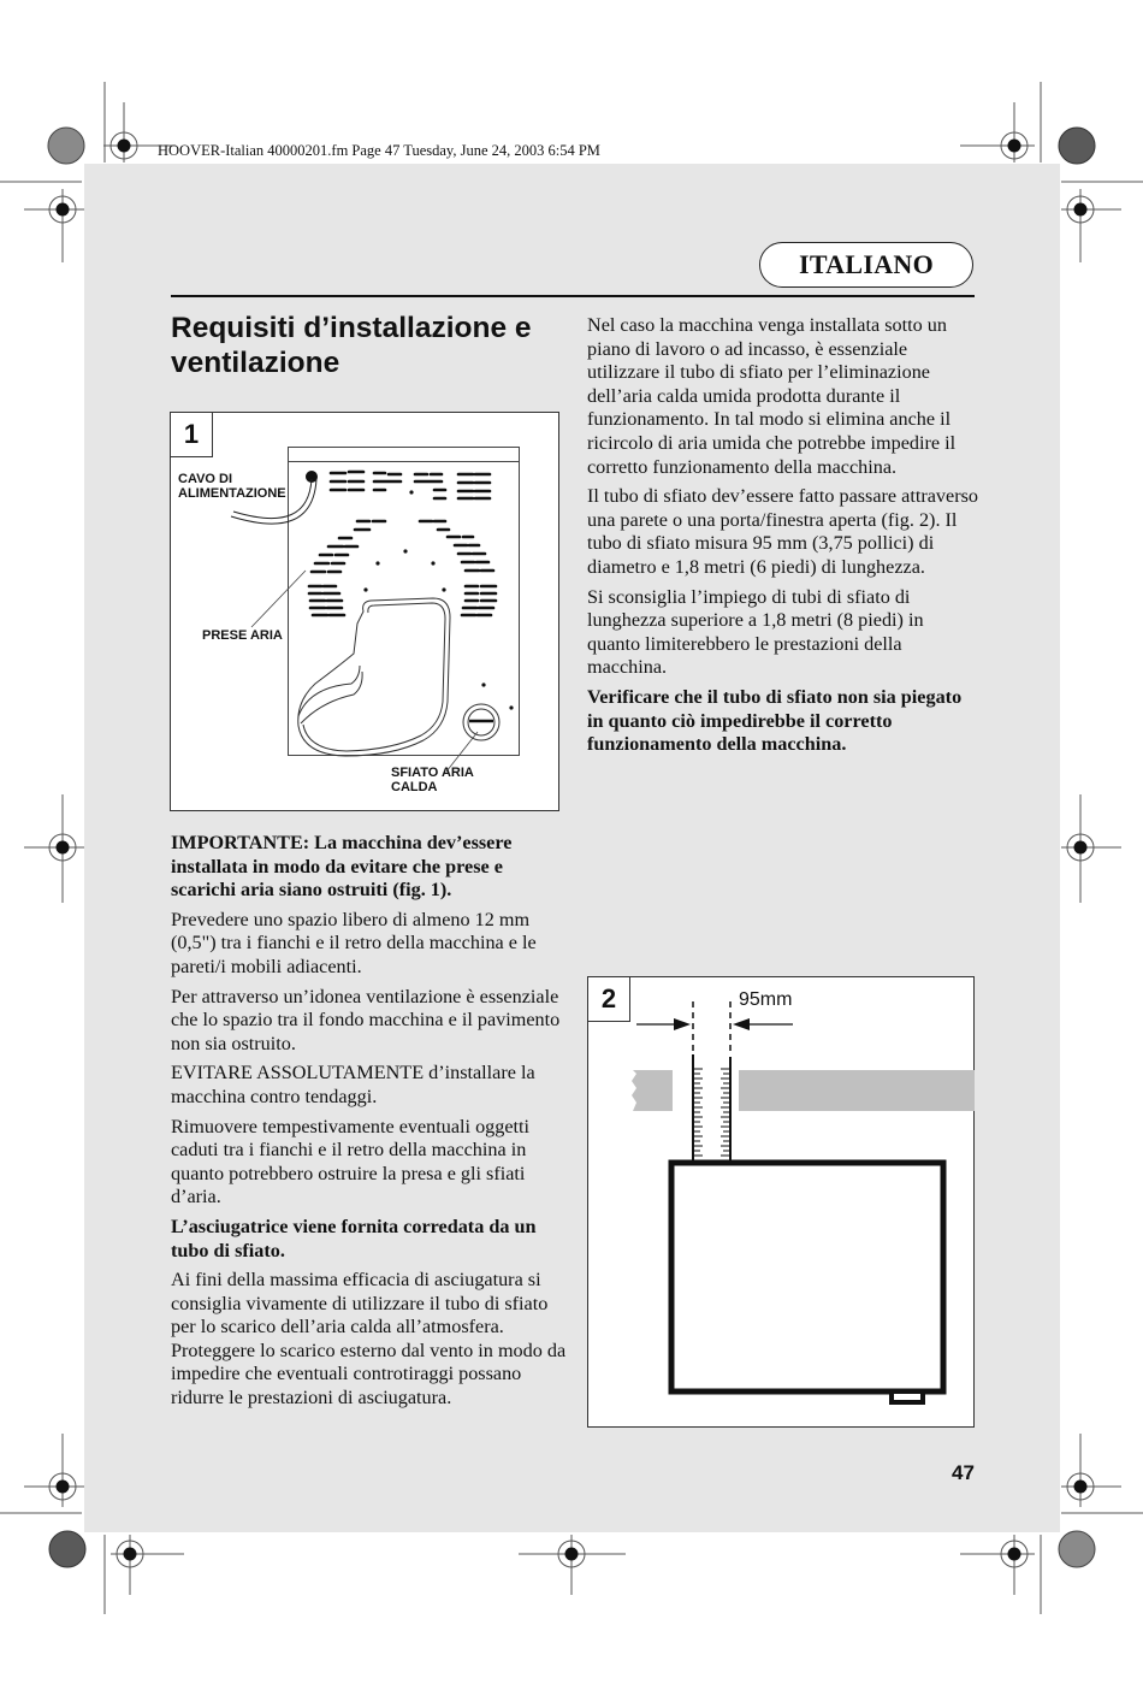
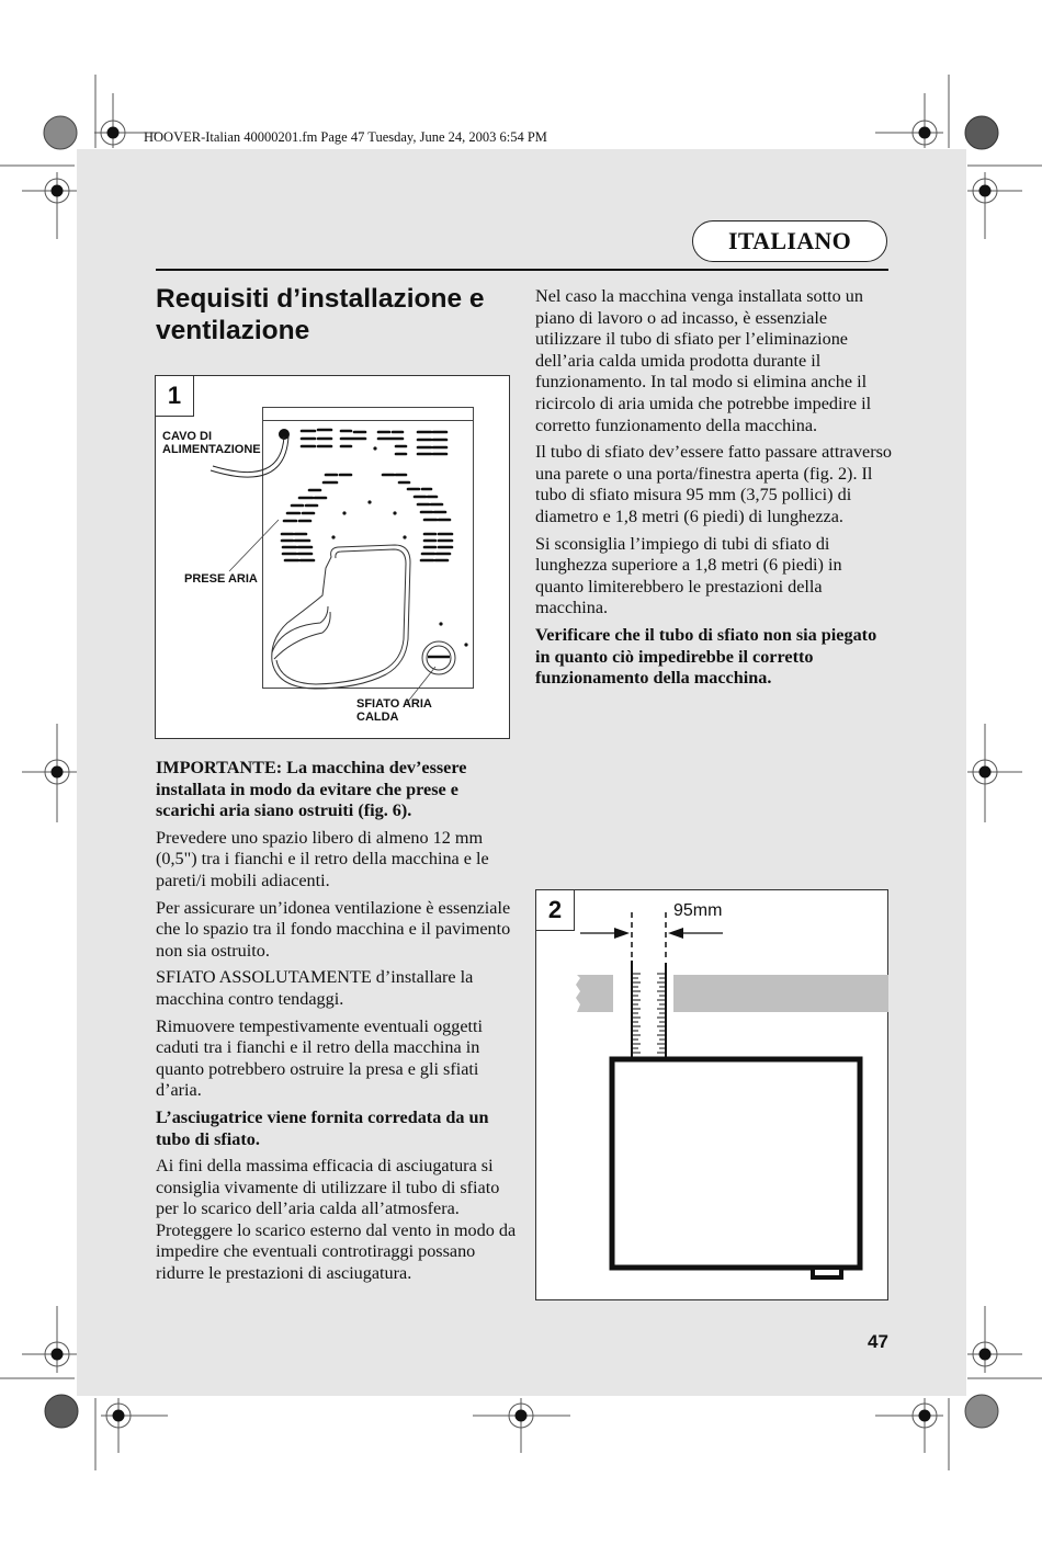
  HOOVER-Italian 40000201.fm Page 47 Tuesday, June 24, 2003 6:54 PM
  ITALIANO
  Requisiti d’installazione e ventilazione
  1
  CAVO DI
  ALIMENTAZIONE
  PRESE ARIA
  SFIATO ARIA
  CALDA
- IMPORTANTE: La macchina dev’essere installata in modo da evitare che prese e scarichi aria siano ostruiti (fig. 1).
+ IMPORTANTE: La macchina dev’essere installata in modo da evitare che prese e scarichi aria siano ostruiti (fig. 6).
  Prevedere uno spazio libero di almeno 12 mm (0,5") tra i fianchi e il retro della macchina e le pareti/i mobili adiacenti.
- Per attraverso un’idonea ventilazione è essenziale che lo spazio tra il fondo macchina e il pavimento non sia ostruito.
+ Per assicurare un’idonea ventilazione è essenziale che lo spazio tra il fondo macchina e il pavimento non sia ostruito.
- EVITARE ASSOLUTAMENTE d’installare la macchina contro tendaggi.
+ SFIATO ASSOLUTAMENTE d’installare la macchina contro tendaggi.
  Rimuovere tempestivamente eventuali oggetti caduti tra i fianchi e il retro della macchina in quanto potrebbero ostruire la presa e gli sfiati d’aria.
  L’asciugatrice viene fornita corredata da un tubo di sfiato.
  Ai fini della massima efficacia di asciugatura si consiglia vivamente di utilizzare il tubo di sfiato per lo scarico dell’aria calda all’atmosfera. Proteggere lo scarico esterno dal vento in modo da impedire che eventuali controtiraggi possano ridurre le prestazioni di asciugatura.
  Nel caso la macchina venga installata sotto un piano di lavoro o ad incasso, è essenziale utilizzare il tubo di sfiato per l’eliminazione dell’aria calda umida prodotta durante il funzionamento. In tal modo si elimina anche il ricircolo di aria umida che potrebbe impedire il corretto funzionamento della macchina.
  Il tubo di sfiato dev’essere fatto passare attraverso una parete o una porta/finestra aperta (fig. 2). Il tubo di sfiato misura 95 mm (3,75 pollici) di diametro e 1,8 metri (6 piedi) di lunghezza.
- Si sconsiglia l’impiego di tubi di sfiato di lunghezza superiore a 1,8 metri (8 piedi) in quanto limiterebbero le prestazioni della macchina.
+ Si sconsiglia l’impiego di tubi di sfiato di lunghezza superiore a 1,8 metri (6 piedi) in quanto limiterebbero le prestazioni della macchina.
  Verificare che il tubo di sfiato non sia piegato in quanto ciò impedirebbe il corretto funzionamento della macchina.
  2
  95mm
  47
